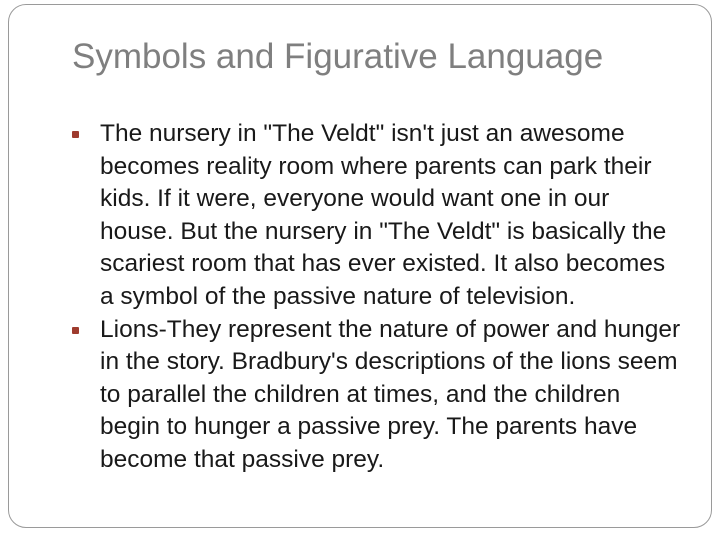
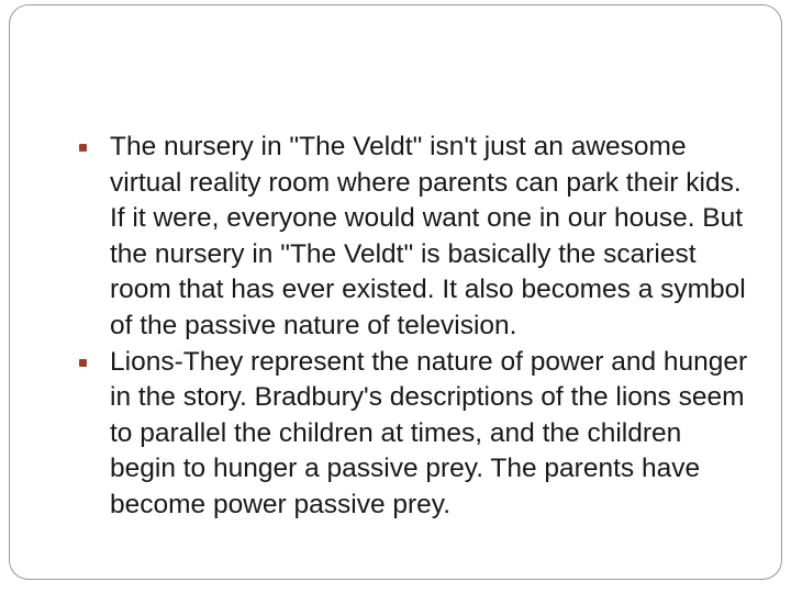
- Symbols and Figurative Language
- The nursery in "The Veldt" isn't just an awesome becomes reality room where parents can park their kids. If it were, everyone would want one in our house. But the nursery in "The Veldt" is basically the scariest room that has ever existed. It also becomes a symbol of the passive nature of television.
+ The nursery in "The Veldt" isn't just an awesome virtual reality room where parents can park their kids. If it were, everyone would want one in our house. But the nursery in "The Veldt" is basically the scariest room that has ever existed. It also becomes a symbol of the passive nature of television.
- Lions-They represent the nature of power and hunger in the story. Bradbury's descriptions of the lions seem to parallel the children at times, and the children begin to hunger a passive prey. The parents have become that passive prey.
+ Lions-They represent the nature of power and hunger in the story. Bradbury's descriptions of the lions seem to parallel the children at times, and the children begin to hunger a passive prey. The parents have become power passive prey.
